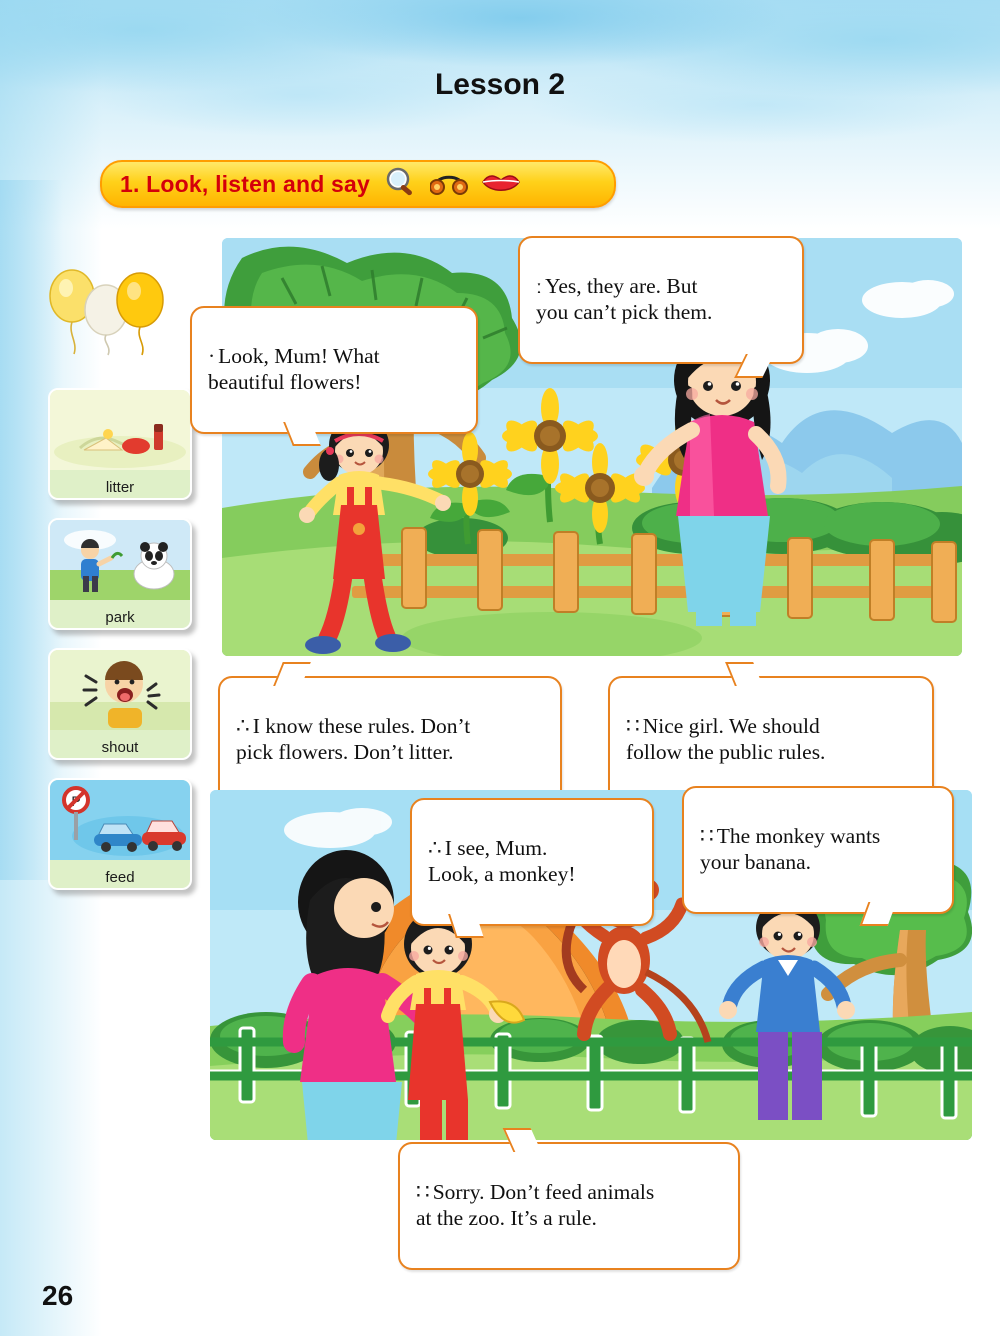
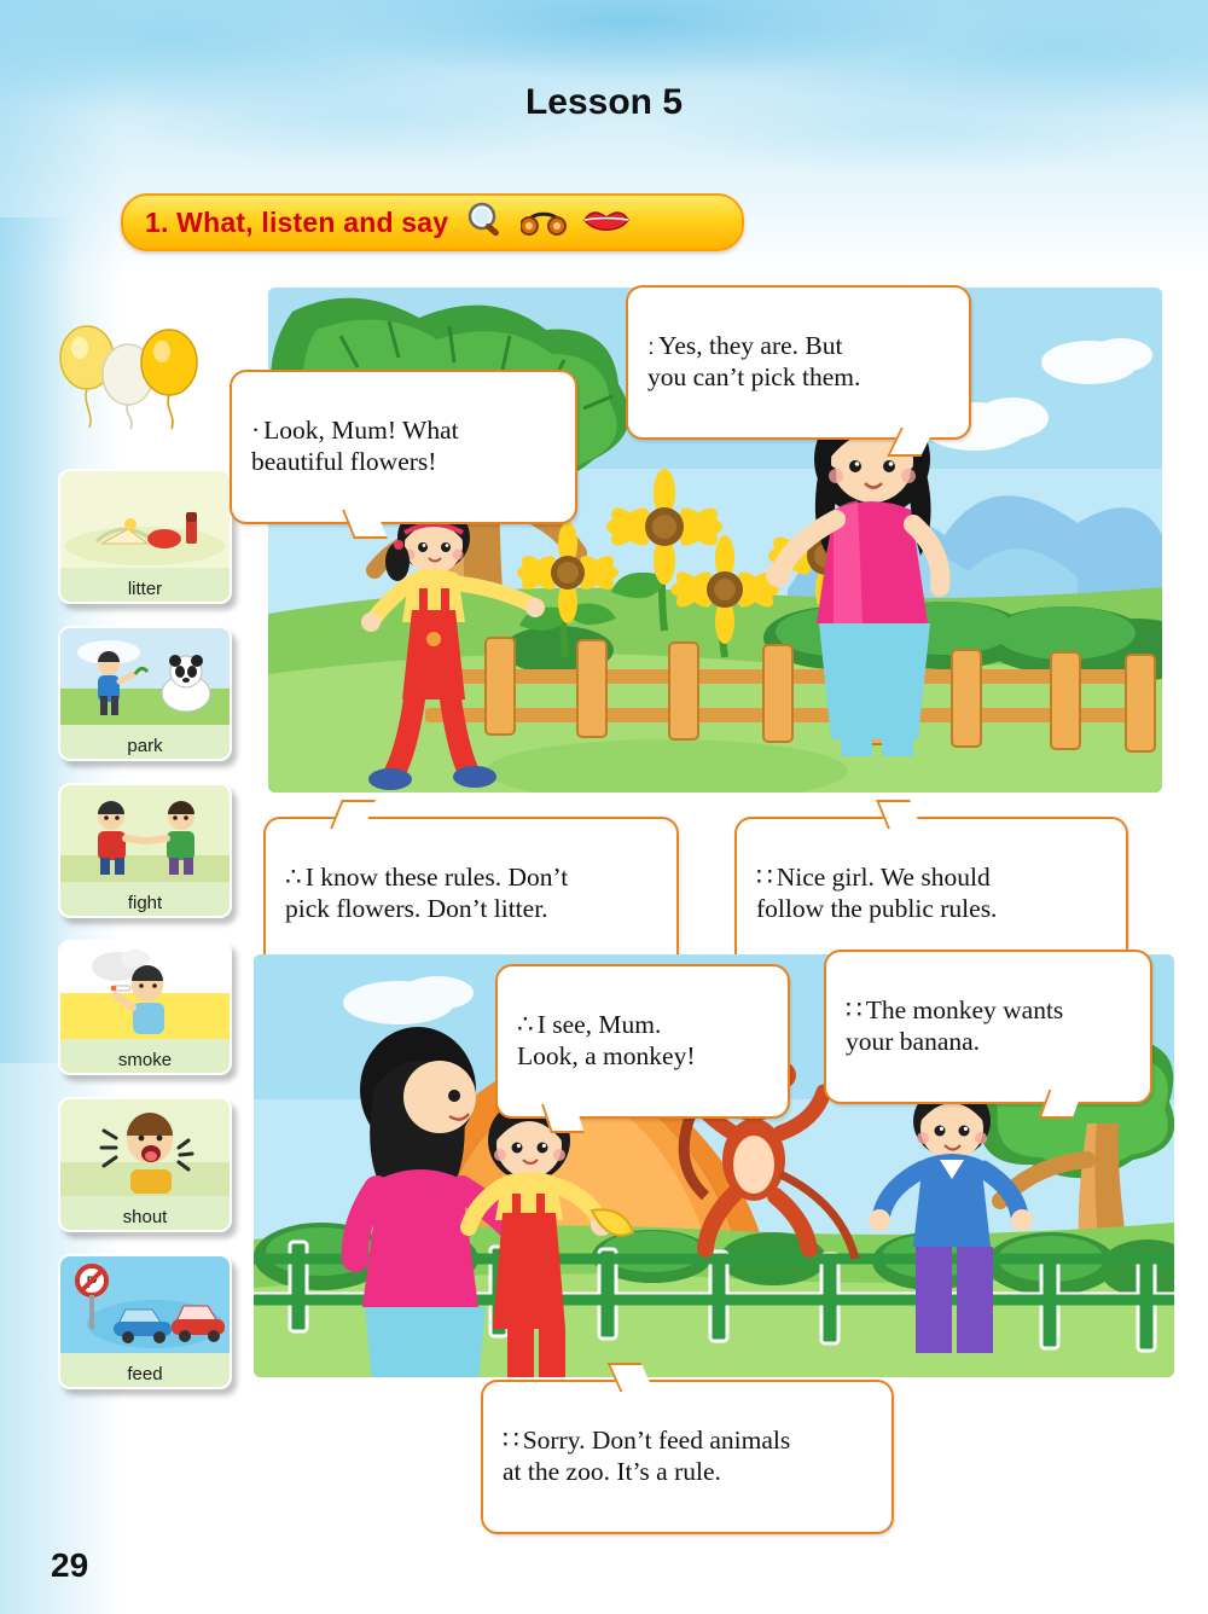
- Lesson 2
+ Lesson 5
- 1. Look, listen and say
+ 1. What, listen and say
  litter
  park
+ fight
+ smoke
  shout
  feed
  ·Look, Mum! What
  beautiful flowers!
  ːYes, they are. But
  you can’t pick them.
  ∴I know these rules. Don’t
  pick flowers. Don’t litter.
  ∷Nice girl. We should
  follow the public rules.
  ∴I see, Mum.
  Look, a monkey!
  ∷The monkey wants
  your banana.
  ∷Sorry. Don’t feed animals
  at the zoo. It’s a rule.
- 26
+ 29
